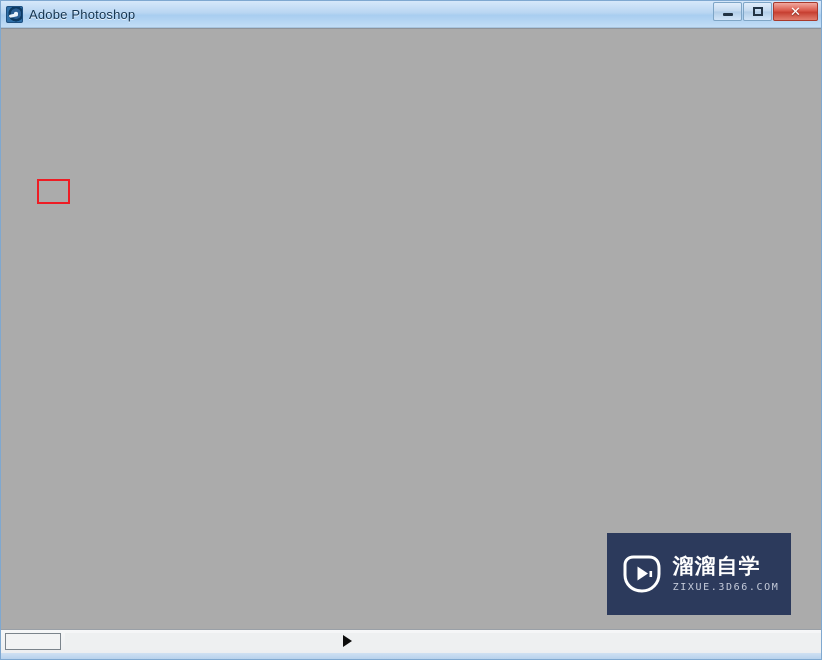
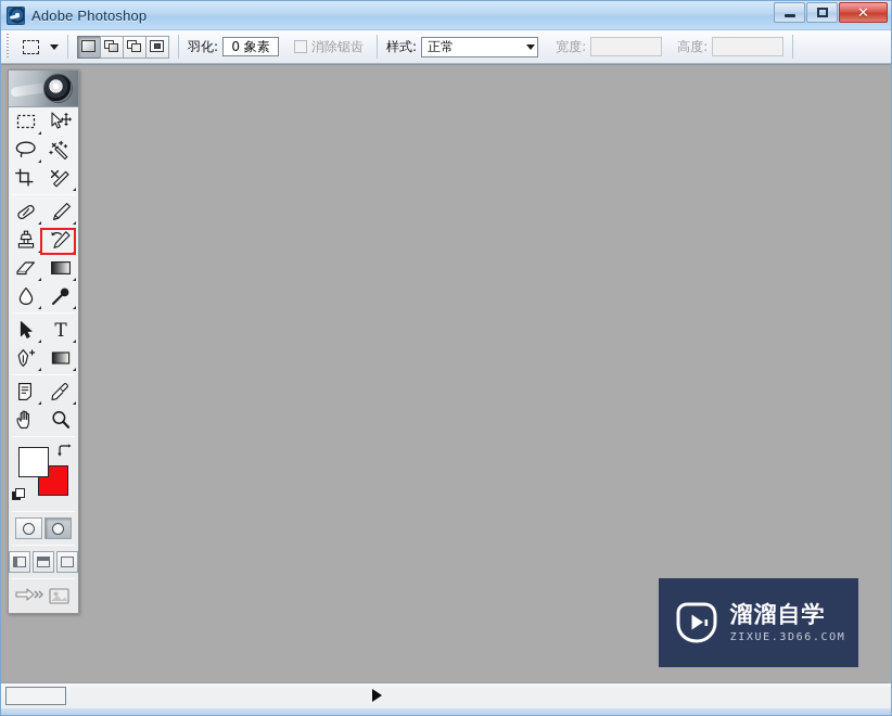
  Adobe Photoshop
  ✕
+ 羽化:
+ 0 象素
+ 消除锯齿
+ 样式:
+ 正常
+ 宽度:
+ 高度:
+ T
  溜溜自学
  ZIXUE.3D66.COM
